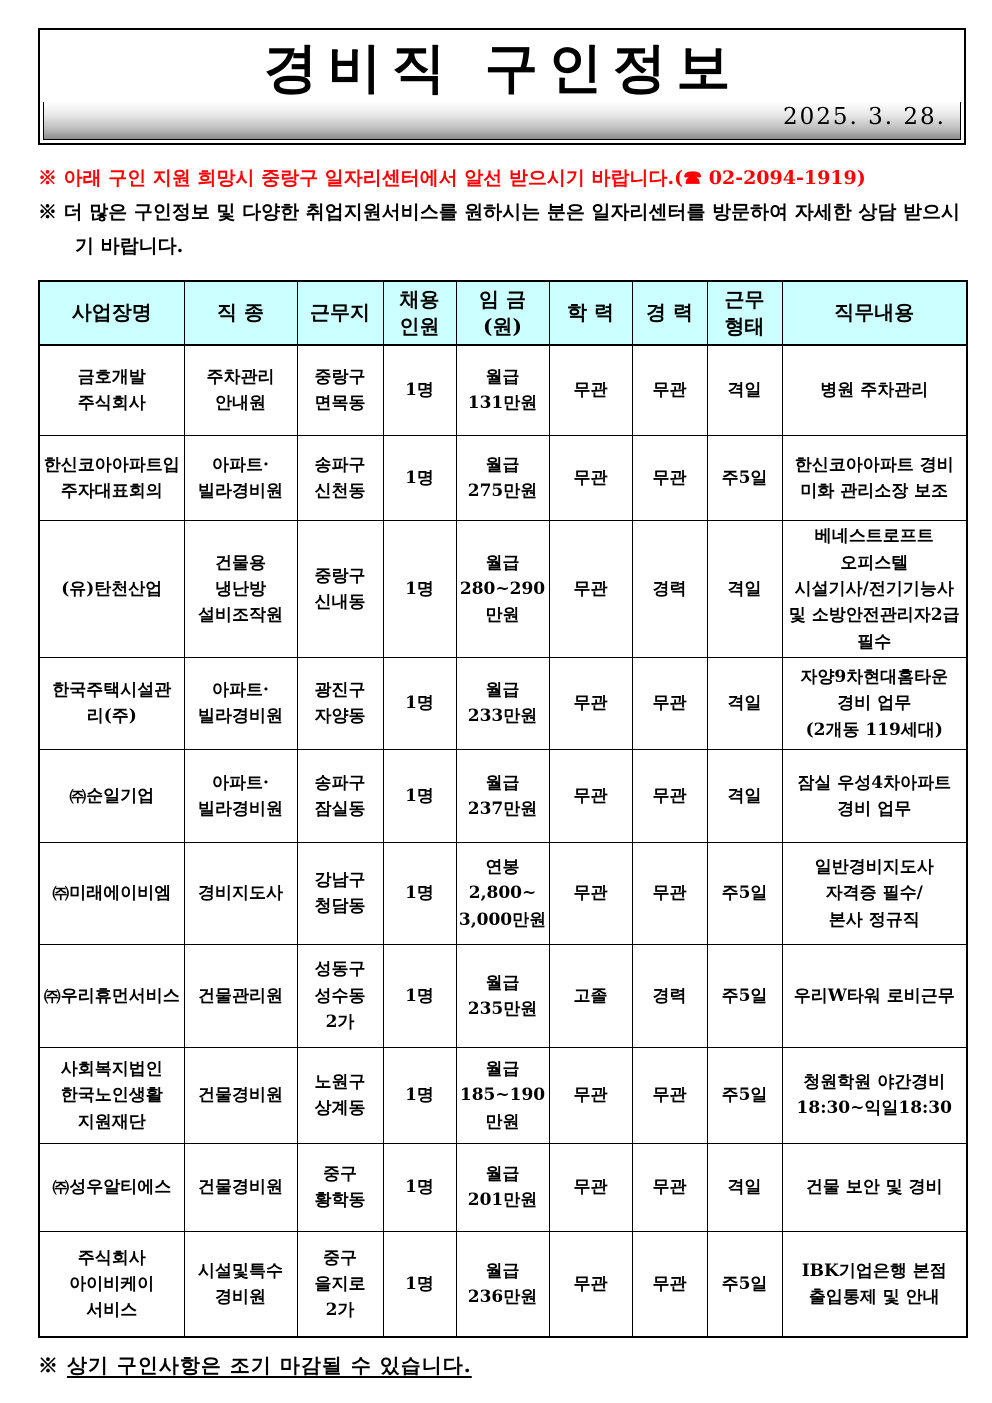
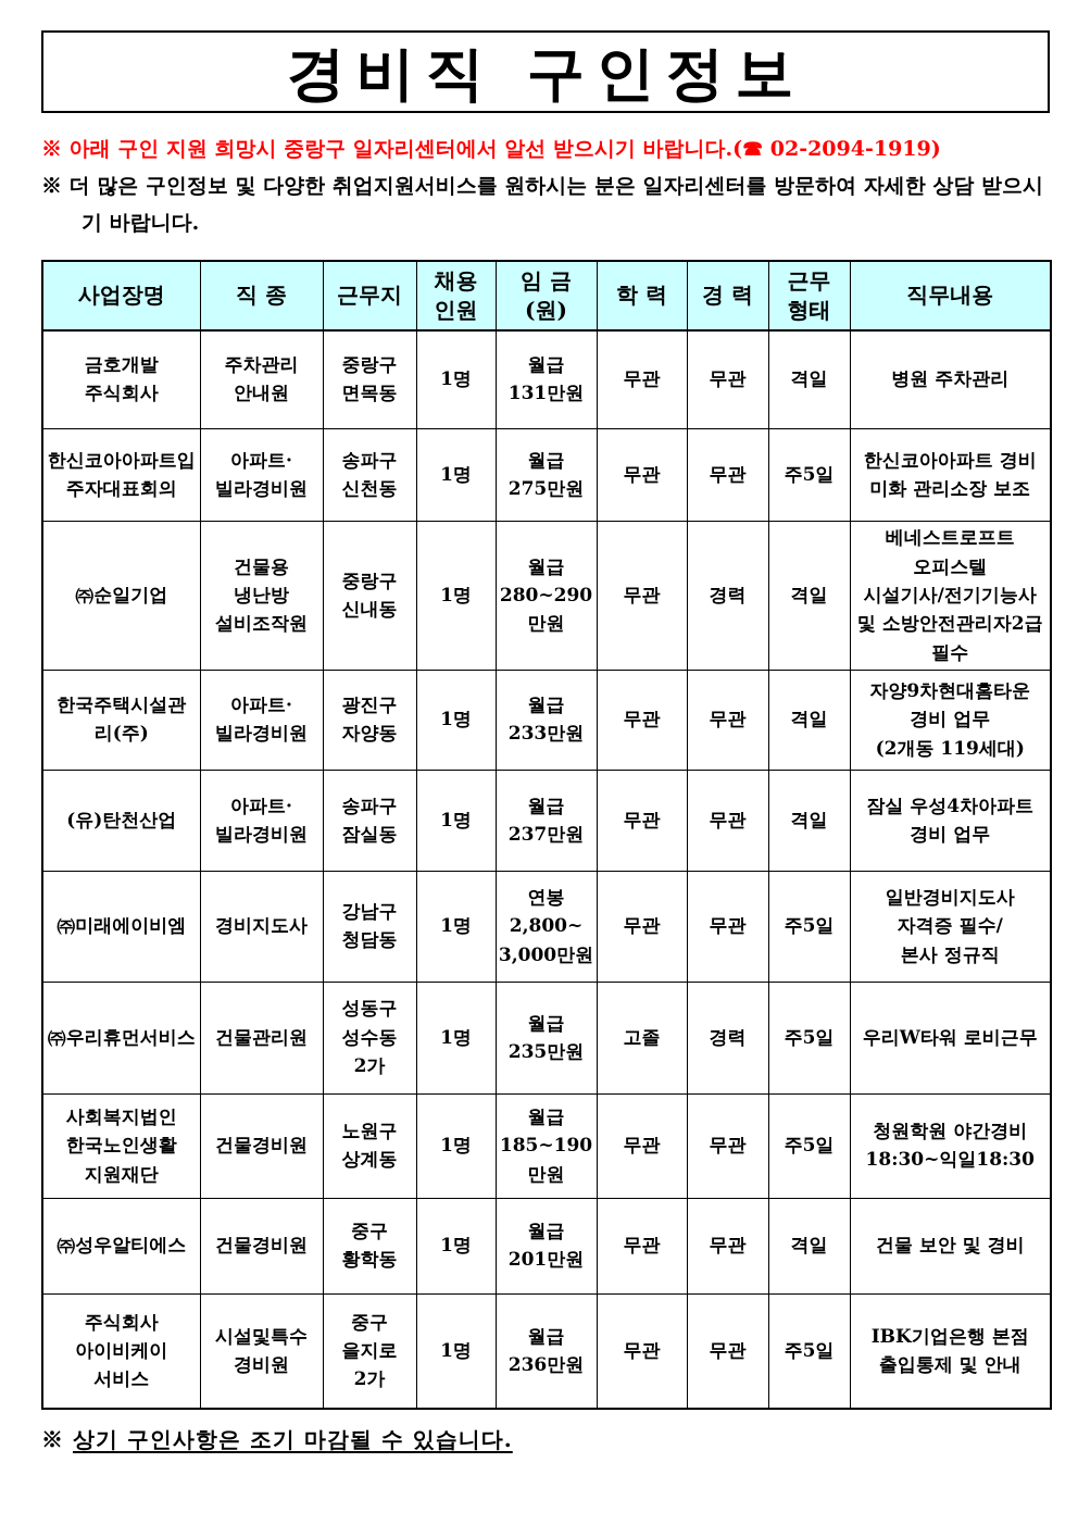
  경비직 구인정보
- 2025. 3. 28.
  ※ 아래 구인 지원 희망시 중랑구 일자리센터에서 알선 받으시기 바랍니다.(☎ 02-2094-1919)
  ※ 더 많은 구인정보 및 다양한 취업지원서비스를 원하시는 분은 일자리센터를 방문하여 자세한 상담 받으시기 바랍니다.
  사업장명	직 종	근무지	채용 인원	임 금 (원)	학 력	경 력	근무 형태	직무내용
  금호개발 주식회사	주차관리 안내원	중랑구 면목동	1명	월급 131만원	무관	무관	격일	병원 주차관리
  한신코아아파트입 주자대표회의	아파트· 빌라경비원	송파구 신천동	1명	월급 275만원	무관	무관	주5일	한신코아아파트 경비 미화 관리소장 보조
- (유)탄천산업	건물용 냉난방 설비조작원	중랑구 신내동	1명	월급 280~290 만원	무관	경력	격일	베네스트로프트 오피스텔 시설기사/전기기능사 및 소방안전관리자2급 필수
+ ㈜순일기업	건물용 냉난방 설비조작원	중랑구 신내동	1명	월급 280~290 만원	무관	경력	격일	베네스트로프트 오피스텔 시설기사/전기기능사 및 소방안전관리자2급 필수
  한국주택시설관 리(주)	아파트· 빌라경비원	광진구 자양동	1명	월급 233만원	무관	무관	격일	자양9차현대홈타운 경비 업무 (2개동 119세대)
- ㈜순일기업	아파트· 빌라경비원	송파구 잠실동	1명	월급 237만원	무관	무관	격일	잠실 우성4차아파트 경비 업무
+ (유)탄천산업	아파트· 빌라경비원	송파구 잠실동	1명	월급 237만원	무관	무관	격일	잠실 우성4차아파트 경비 업무
  ㈜미래에이비엠	경비지도사	강남구 청담동	1명	연봉 2,800~ 3,000만원	무관	무관	주5일	일반경비지도사 자격증 필수/ 본사 정규직
  ㈜우리휴먼서비스	건물관리원	성동구 성수동 2가	1명	월급 235만원	고졸	경력	주5일	우리W타워 로비근무
  사회복지법인 한국노인생활 지원재단	건물경비원	노원구 상계동	1명	월급 185~190 만원	무관	무관	주5일	청원학원 야간경비 18:30~익일18:30
  ㈜성우알티에스	건물경비원	중구 황학동	1명	월급 201만원	무관	무관	격일	건물 보안 및 경비
  주식회사 아이비케이 서비스	시설및특수 경비원	중구 을지로 2가	1명	월급 236만원	무관	무관	주5일	IBK기업은행 본점 출입통제 및 안내
  ※ 상기 구인사항은 조기 마감될 수 있습니다.
